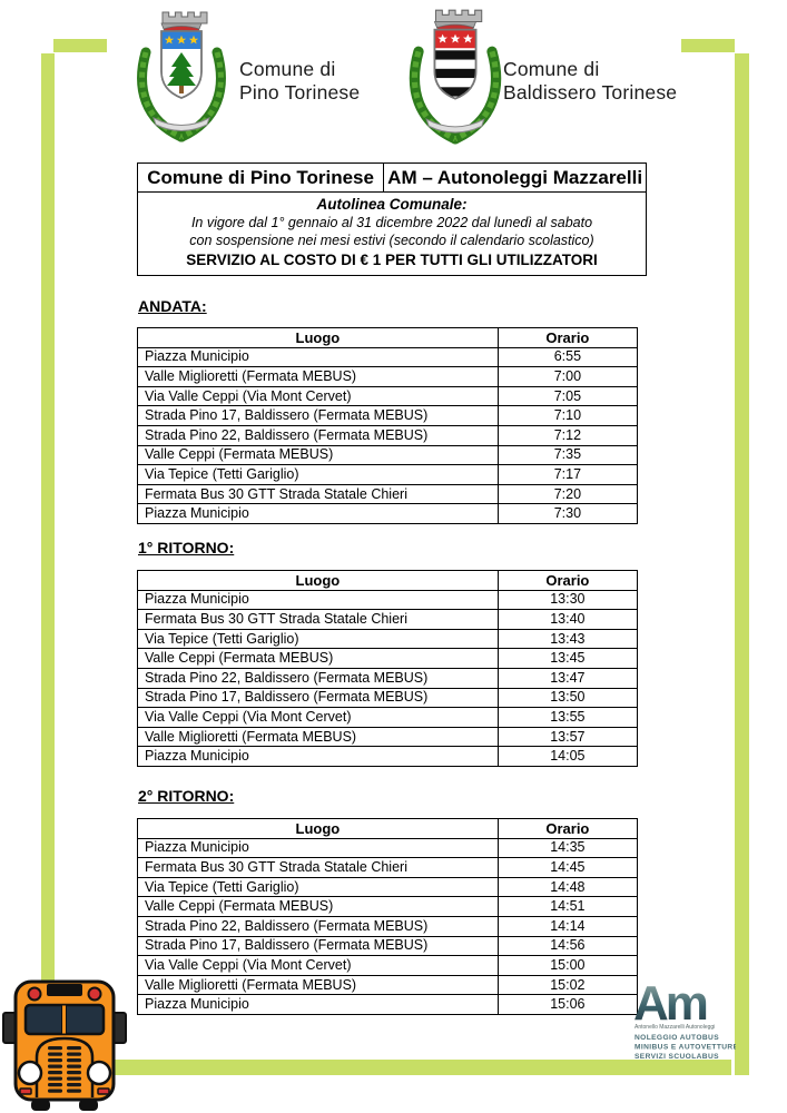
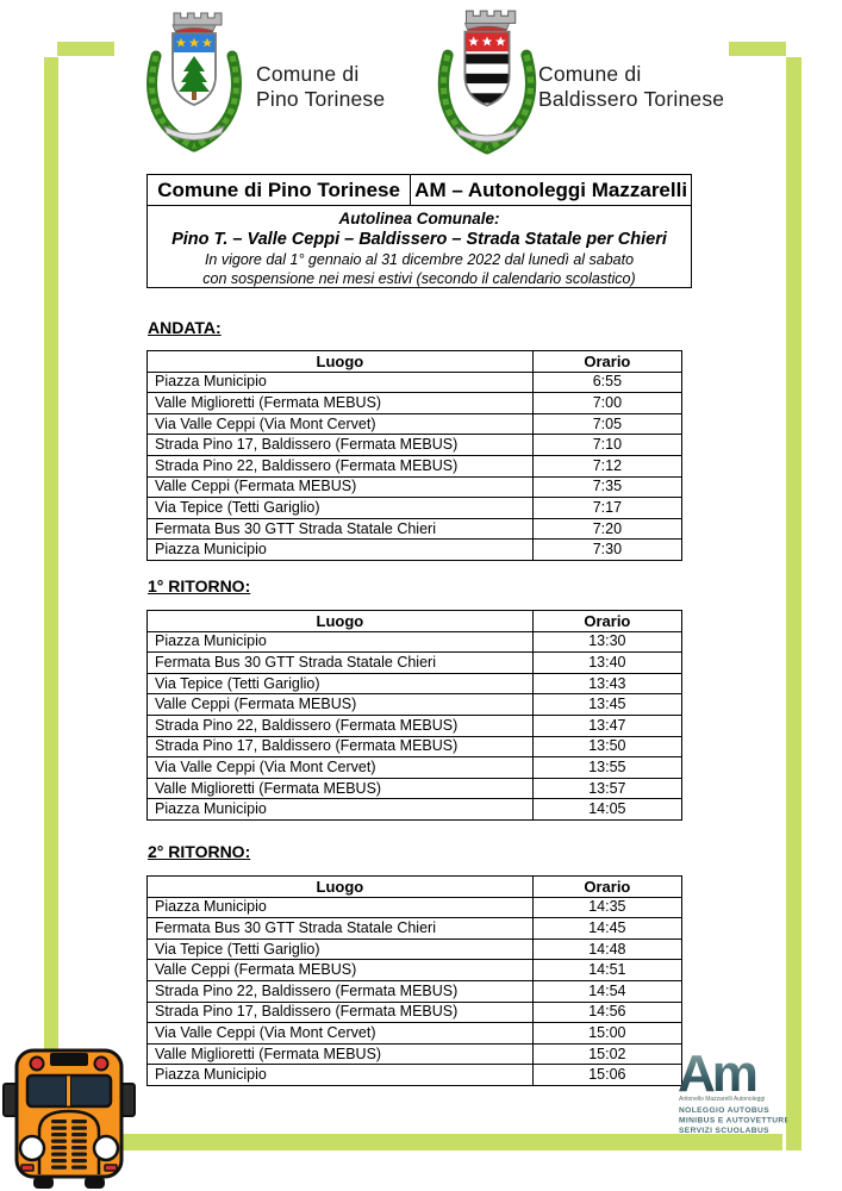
  Comune di
  Pino Torinese
  Comune di
  Baldissero Torinese
  Comune di Pino Torinese
  AM – Autonoleggi Mazzarelli
  Autolinea Comunale:
+ Pino T. – Valle Ceppi – Baldissero – Strada Statale per Chieri
  In vigore dal 1° gennaio al 31 dicembre 2022 dal lunedì al sabato
  con sospensione nei mesi estivi (secondo il calendario scolastico)
- SERVIZIO AL COSTO DI € 1 PER TUTTI GLI UTILIZZATORI
  ANDATA:
  1° RITORNO:
  2° RITORNO:
  Luogo	Orario
  Piazza Municipio	6:55
  Valle Miglioretti (Fermata MEBUS)	7:00
  Via Valle Ceppi (Via Mont Cervet)	7:05
  Strada Pino 17, Baldissero (Fermata MEBUS)	7:10
  Strada Pino 22, Baldissero (Fermata MEBUS)	7:12
  Valle Ceppi (Fermata MEBUS)	7:35
  Via Tepice (Tetti Gariglio)	7:17
  Fermata Bus 30 GTT Strada Statale Chieri	7:20
  Piazza Municipio	7:30
  Luogo	Orario
  Piazza Municipio	13:30
  Fermata Bus 30 GTT Strada Statale Chieri	13:40
  Via Tepice (Tetti Gariglio)	13:43
  Valle Ceppi (Fermata MEBUS)	13:45
  Strada Pino 22, Baldissero (Fermata MEBUS)	13:47
  Strada Pino 17, Baldissero (Fermata MEBUS)	13:50
  Via Valle Ceppi (Via Mont Cervet)	13:55
  Valle Miglioretti (Fermata MEBUS)	13:57
  Piazza Municipio	14:05
  Luogo	Orario
  Piazza Municipio	14:35
  Fermata Bus 30 GTT Strada Statale Chieri	14:45
  Via Tepice (Tetti Gariglio)	14:48
  Valle Ceppi (Fermata MEBUS)	14:51
- Strada Pino 22, Baldissero (Fermata MEBUS)	14:14
+ Strada Pino 22, Baldissero (Fermata MEBUS)	14:54
  Strada Pino 17, Baldissero (Fermata MEBUS)	14:56
  Via Valle Ceppi (Via Mont Cervet)	15:00
  Valle Miglioretti (Fermata MEBUS)	15:02
  Piazza Municipio	15:06
  Am
